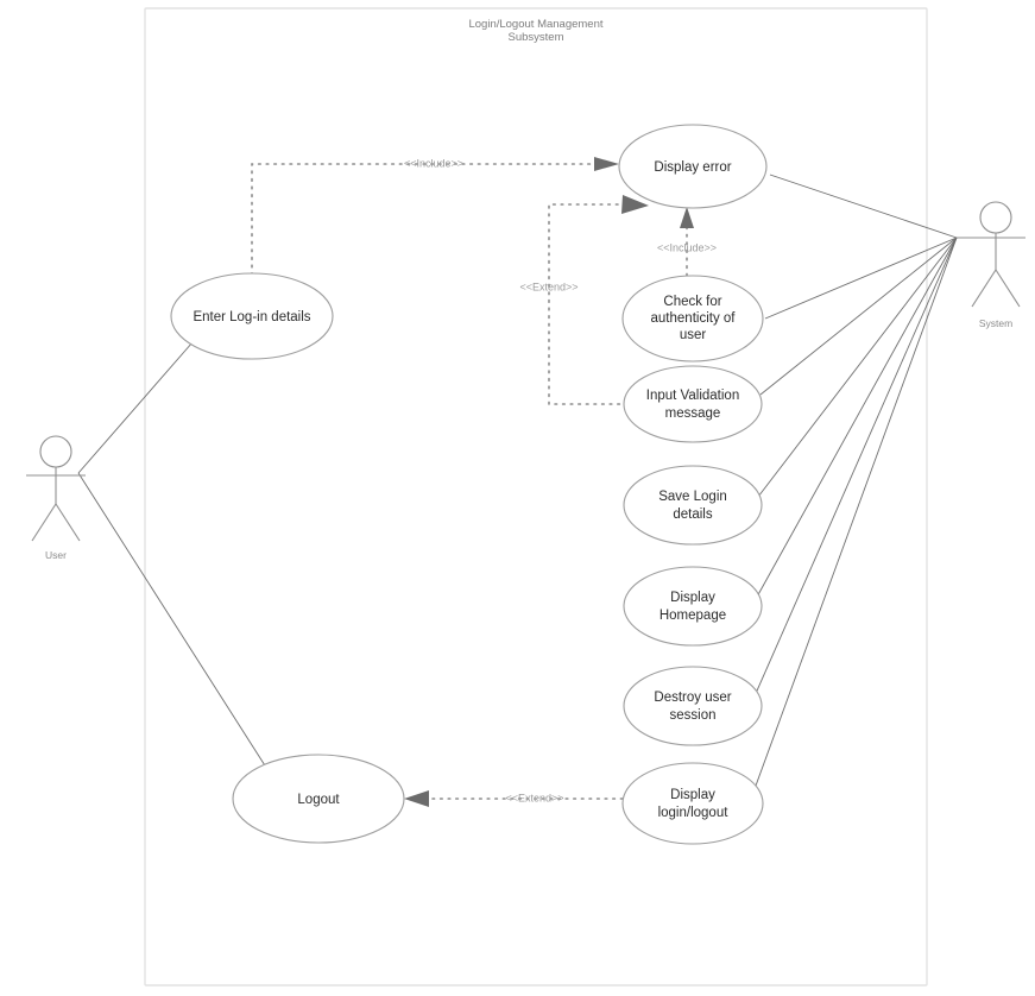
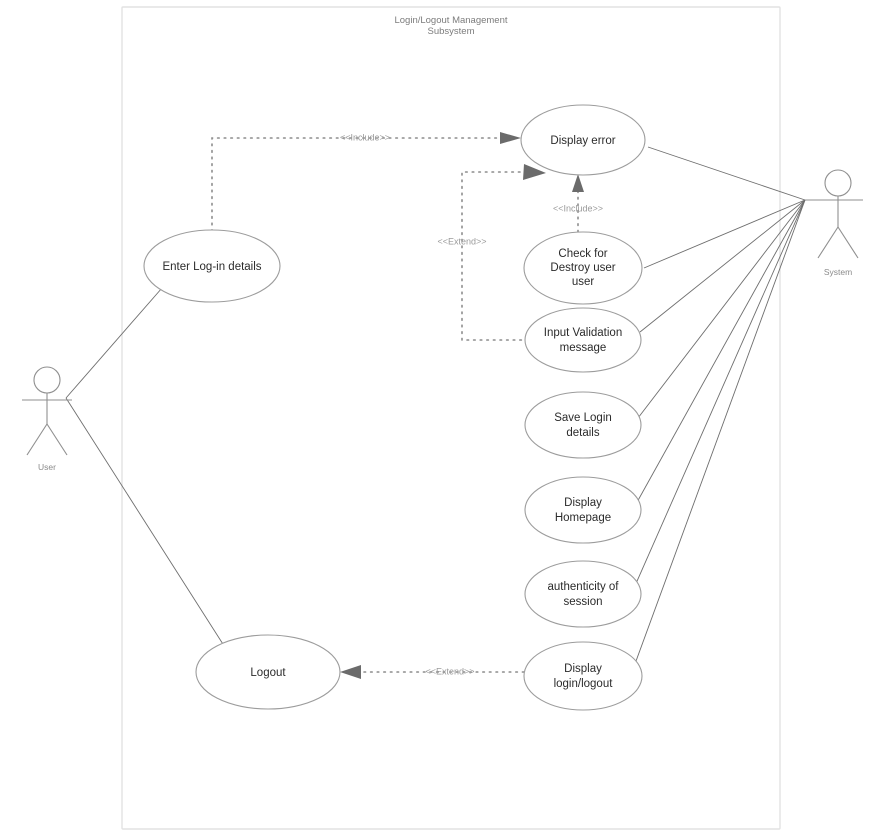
  Login/Logout Management
  Subsystem
  <<Include>>
  <<Include>>
  <<Extend>>
  <<Extend>>
  Enter Log-in details
  Logout
  Display error
  Check for
- authenticity of
+ Destroy user
  user
  Input Validation
  message
  Save Login
  details
  Display
  Homepage
- Destroy user
+ authenticity of
  session
  Display
  login/logout
  User
  System
